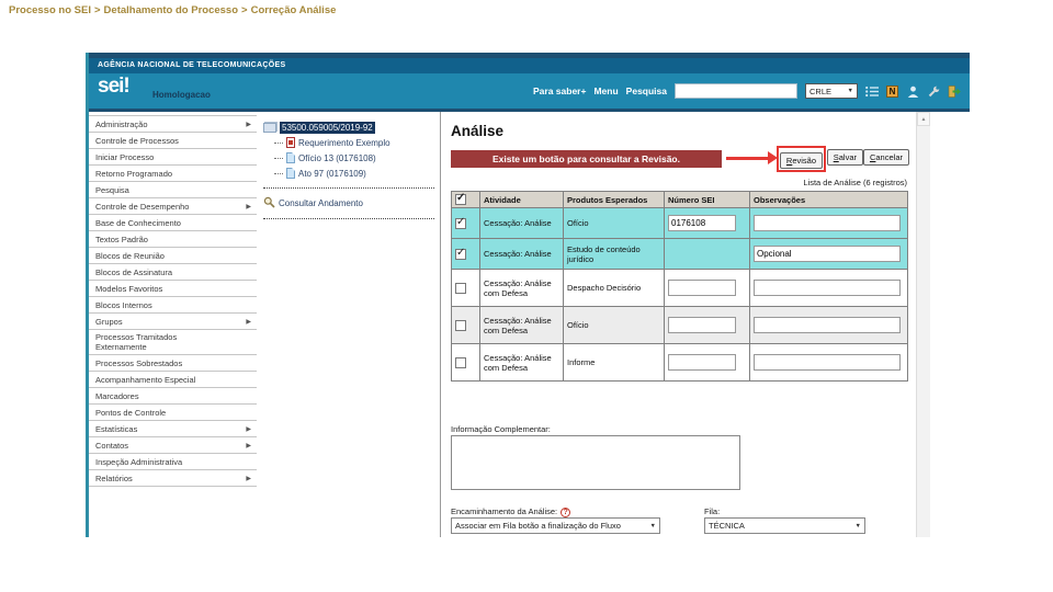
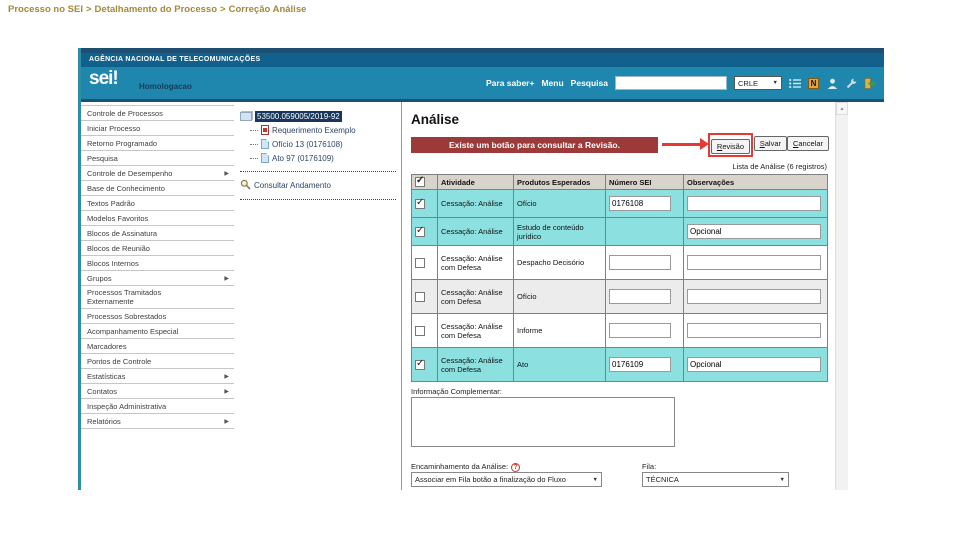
  Processo no SEI > Detalhamento do Processo > Correção Análise
  sei!
  Homologacao
  Para saber+
  Menu
  Pesquisa
  CRLE
  N
- Administração
  Controle de Processos
  Iniciar Processo
  Retorno Programado
  Pesquisa
  Controle de Desempenho
  Base de Conhecimento
  Textos Padrão
- Blocos de Reunião
+ Modelos Favoritos
  Blocos de Assinatura
- Modelos Favoritos
+ Blocos de Reunião
  Blocos Internos
  Grupos
  Processos Tramitados Externamente
  Processos Sobrestados
  Acompanhamento Especial
  Marcadores
  Pontos de Controle
  Estatísticas
  Contatos
  Inspeção Administrativa
  Relatórios
  53500.059005/2019-92
  Requerimento Exemplo
  Ofício 13 (0176108)
  Ato 97 (0176109)
  Consultar Andamento
  Análise
  Existe um botão para consultar a Revisão.
  Revisão
  Salvar
  Cancelar
  Lista de Análise (6 registros)
  ✓	Atividade	Produtos Esperados	Número SEI	Observações
  ✓	Cessação: Análise	Ofício	0176108
  ✓	Cessação: Análise	Estudo de conteúdo jurídico		Opcional
  	Cessação: Análise com Defesa	Despacho Decisório
  	Cessação: Análise com Defesa	Ofício
  	Cessação: Análise com Defesa	Informe
+ ✓	Cessação: Análise com Defesa	Ato	0176109	Opcional
  Informação Complementar:
  Encaminhamento da Análise:
  Associar em Fila botão a finalização do Fluxo
  Fila:
  TÉCNICA
